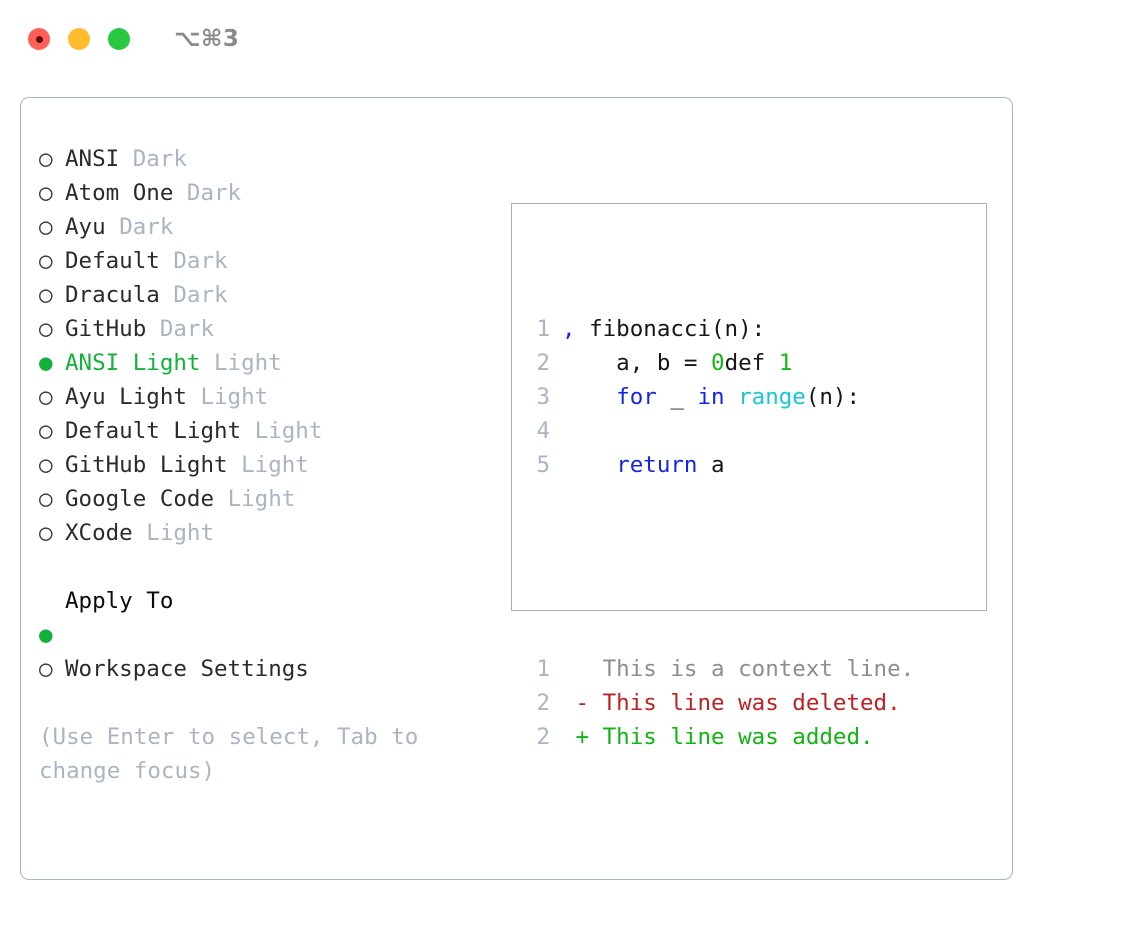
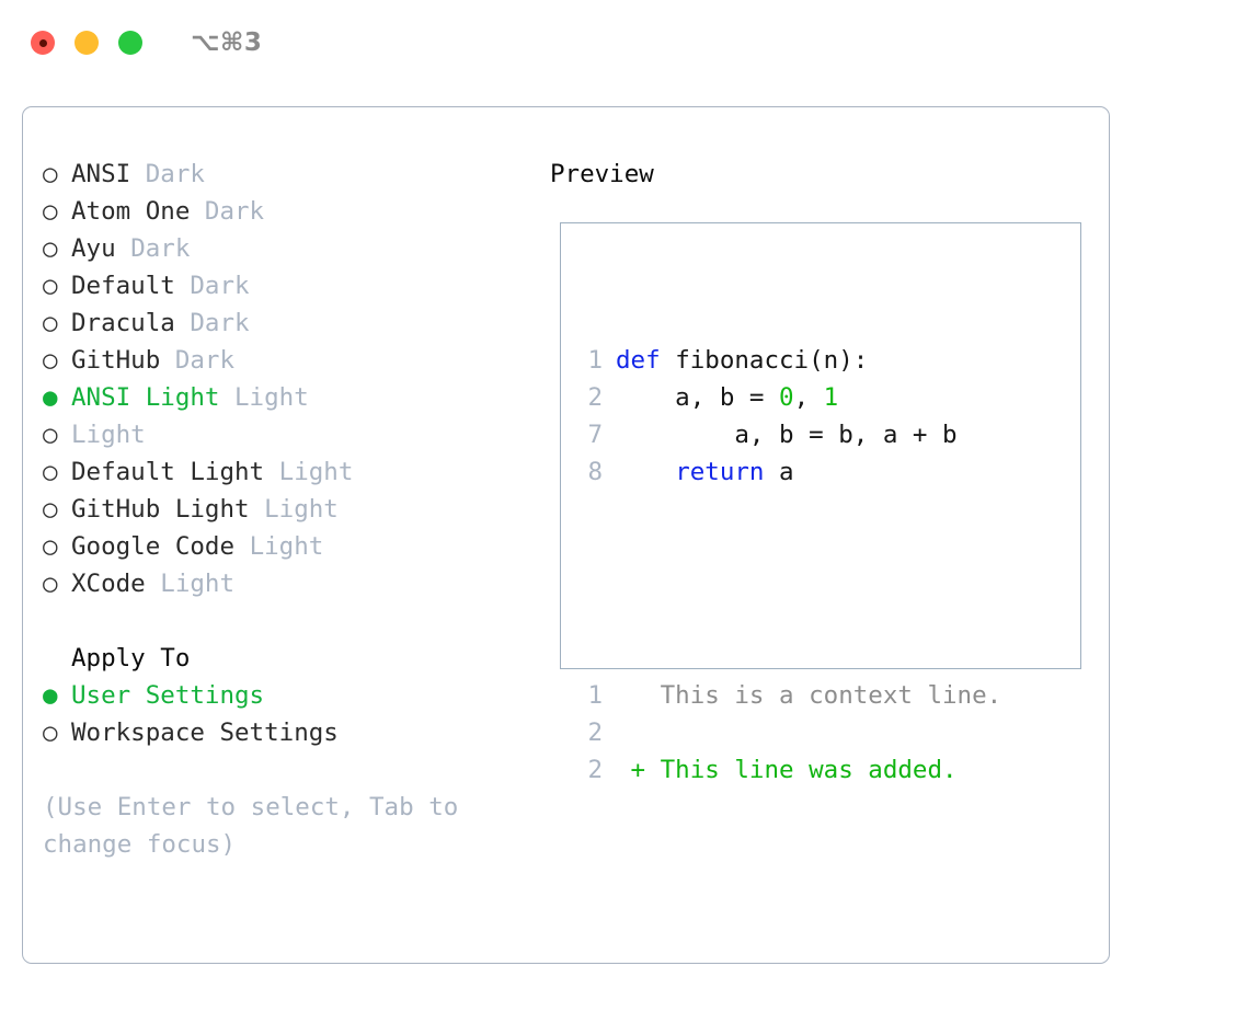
  ⌥⌘3
  ○
  ANSI
  Dark
  ○
  Atom One
  Dark
  ○
  Ayu
  Dark
  ○
  Default
  Dark
  ○
  Dracula
  Dark
  ○
  GitHub
  Dark
  ●
  ANSI Light
  Light
  ○
- Ayu Light
  Light
  ○
  Default Light
  Light
  ○
  GitHub Light
  Light
  ○
  Google Code
  Light
  ○
  XCode
  Light
  Apply To
  ●
+ User Settings
  ○
  Workspace Settings
  (Use Enter to select, Tab to change focus)
+ Preview
  1
- , fibonacci(n):
+ def fibonacci(n):
  2
- a, b = 0def 1
+ a, b = 0, 1
- 3
- for _ in range(n):
- 4
+ 7
+ a, b = b, a + b
- 5
+ 8
  return a
  1
  This is a context line.
  2
- - This line was deleted.
  2
  + This line was added.
